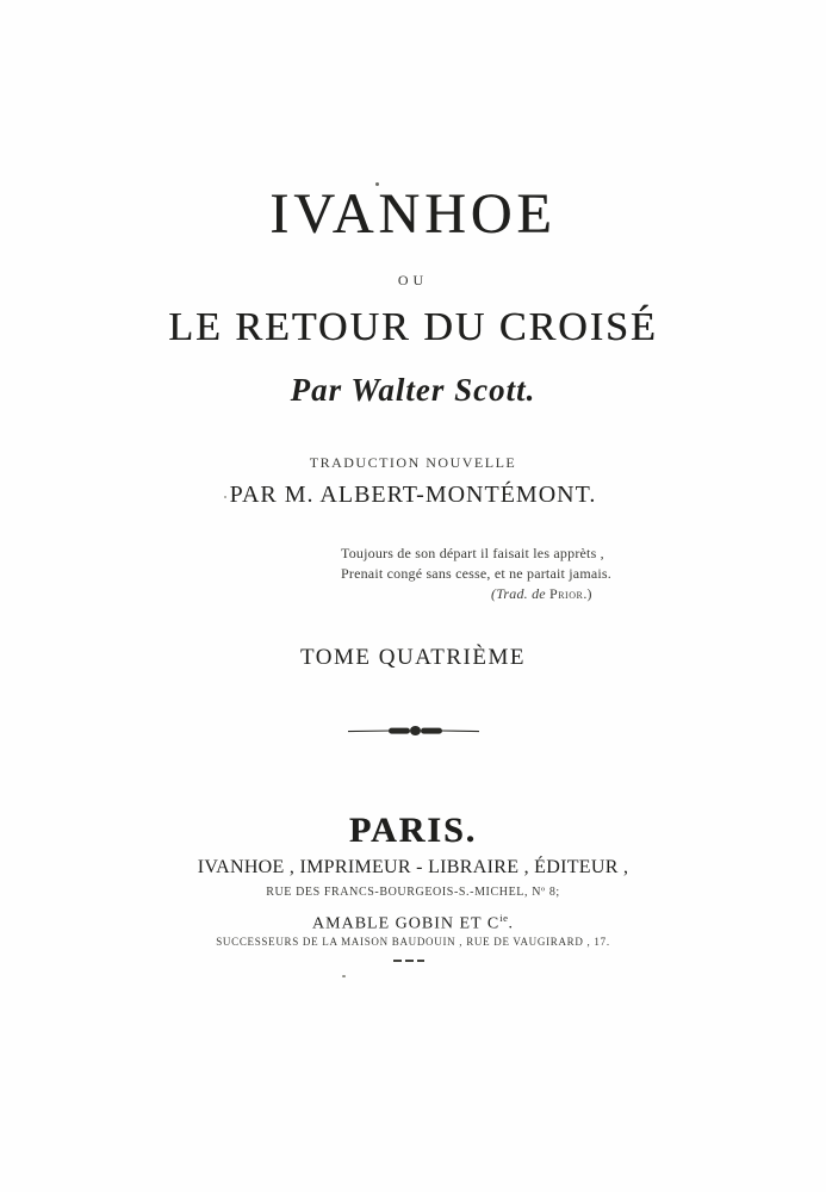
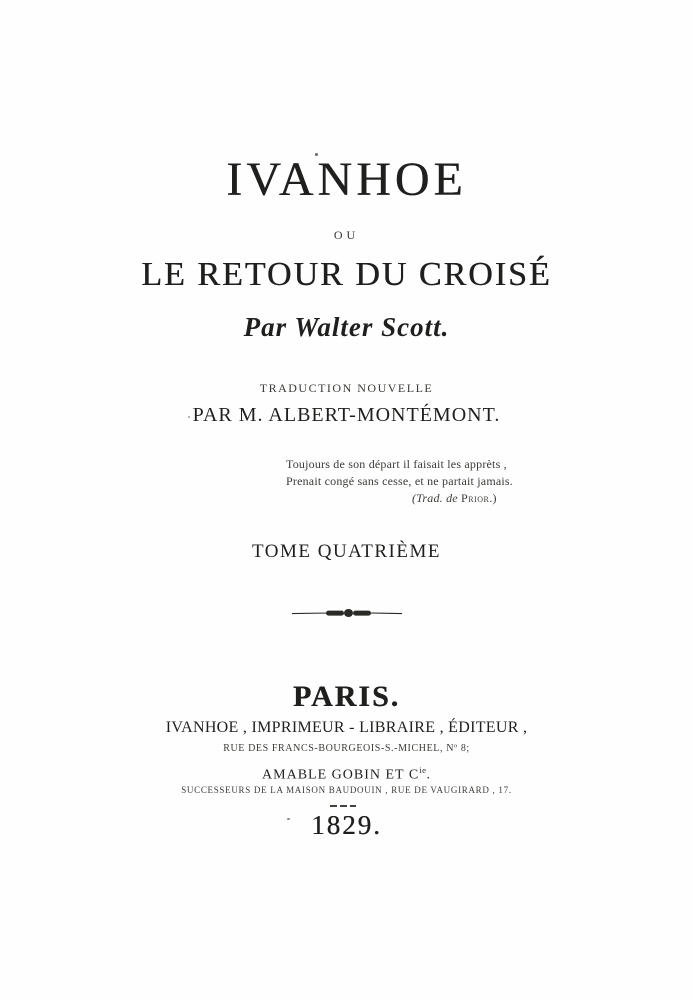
  IVANHOE
  OU
  LE RETOUR DU CROISÉ
  Par Walter Scott.
  TRADUCTION NOUVELLE
  PAR M. ALBERT-MONTÉMONT.
  Toujours de son départ il faisait les apprèts ,
  Prenait congé sans cesse, et ne partait jamais.
  (Trad. de Prior.)
  TOME QUATRIÈME
  PARIS.
  IVANHOE , IMPRIMEUR - LIBRAIRE , ÉDITEUR ,
  RUE DES FRANCS-BOURGEOIS-S.-MICHEL, Nº 8;
  AMABLE GOBIN ET Cie.
  SUCCESSEURS DE LA MAISON BAUDOUIN , RUE DE VAUGIRARD , 17.
+ 1829.
